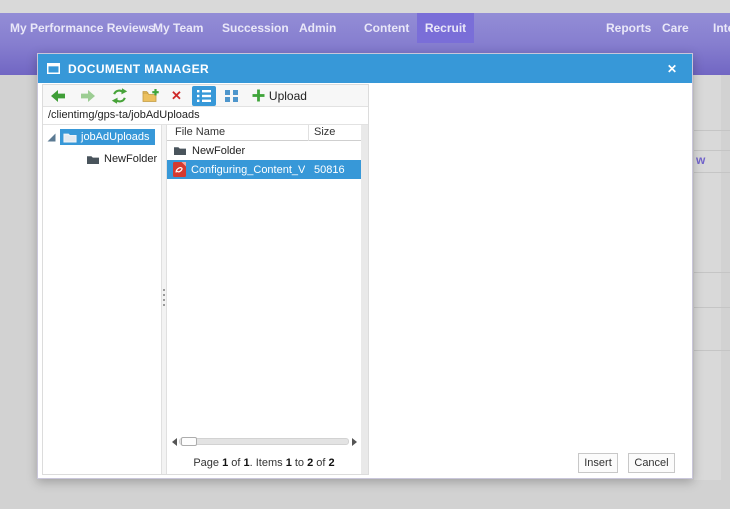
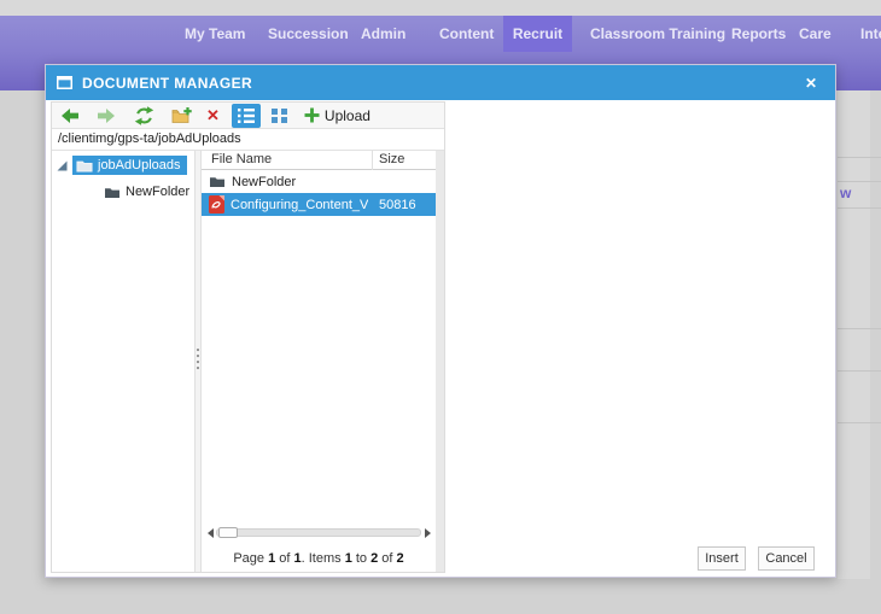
- My Performance Reviews
  My Team
  Succession
  Admin
  Content
  Recruit
+ Classroom Training
  Reports
  Care
  Int
  w
  DOCUMENT MANAGER
  ✕
  ✕
  Upload
  /clientimg/gps-ta/jobAdUploads
  jobAdUploads
  NewFolder
  File Name
  Size
  NewFolder
  Configuring_Content_V
  50816
  Page 1 of 1. Items 1 to 2 of 2
  Insert
  Cancel
